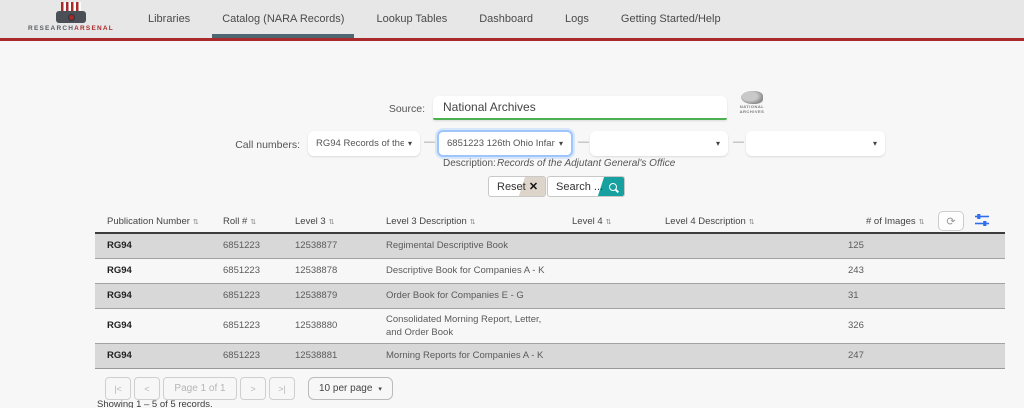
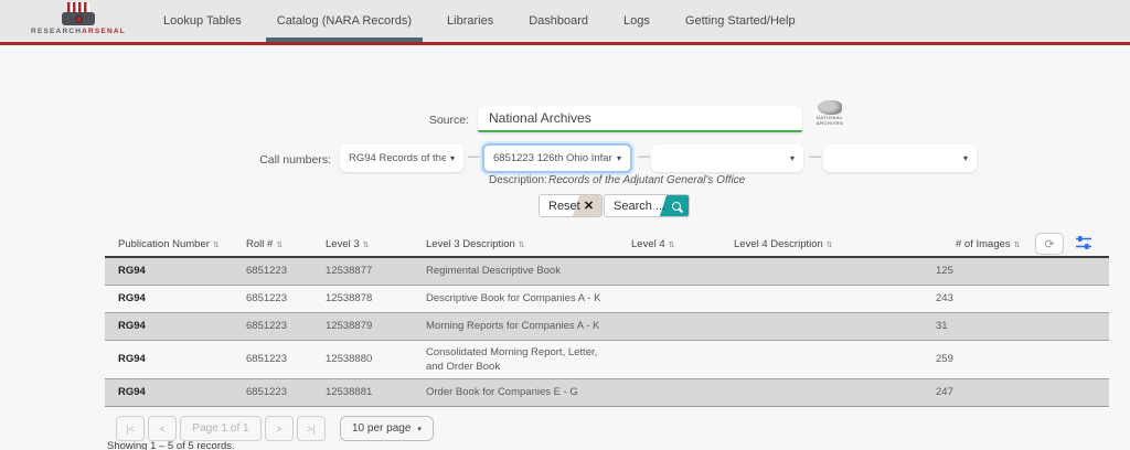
- Libraries
+ Lookup Tables
  Catalog (NARA Records)
- Lookup Tables
+ Libraries
  Dashboard
  Logs
  Getting Started/Help
  Source:
  National Archives
  Call numbers:
  ▾
  —
  6851223 126th Ohio Infan
  ▾
  —
  ▾
  —
  ▾
  Description:
  Records of the Adjutant General's Office
  Reset
  Search ...
  Publication Number	Roll #	Level 3	Level 3 Description	Level 4	Level 4 Description	# of Images	⟳
  RG94	6851223	12538877	Regimental Descriptive Book			125
  RG94	6851223	12538878	Descriptive Book for Companies A - K			243
- RG94	6851223	12538879	Order Book for Companies E - G			31
+ RG94	6851223	12538879	Morning Reports for Companies A - K			31
- RG94	6851223	12538880	Consolidated Morning Report, Letter, and Order Book			326
+ RG94	6851223	12538880	Consolidated Morning Report, Letter, and Order Book			259
- RG94	6851223	12538881	Morning Reports for Companies A - K			247
+ RG94	6851223	12538881	Order Book for Companies E - G			247
  |<
  <
  Page 1 of 1
  >
  >|
  10 per page
  Showing 1 – 5 of 5 records.
